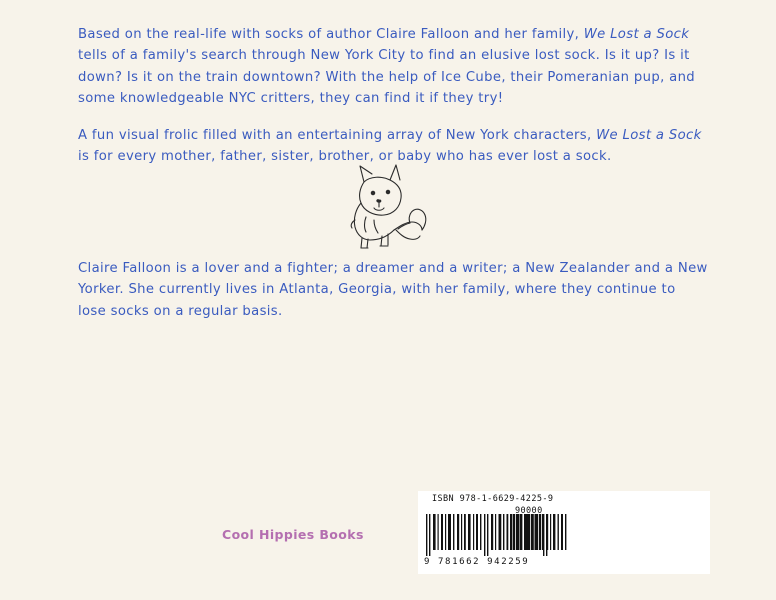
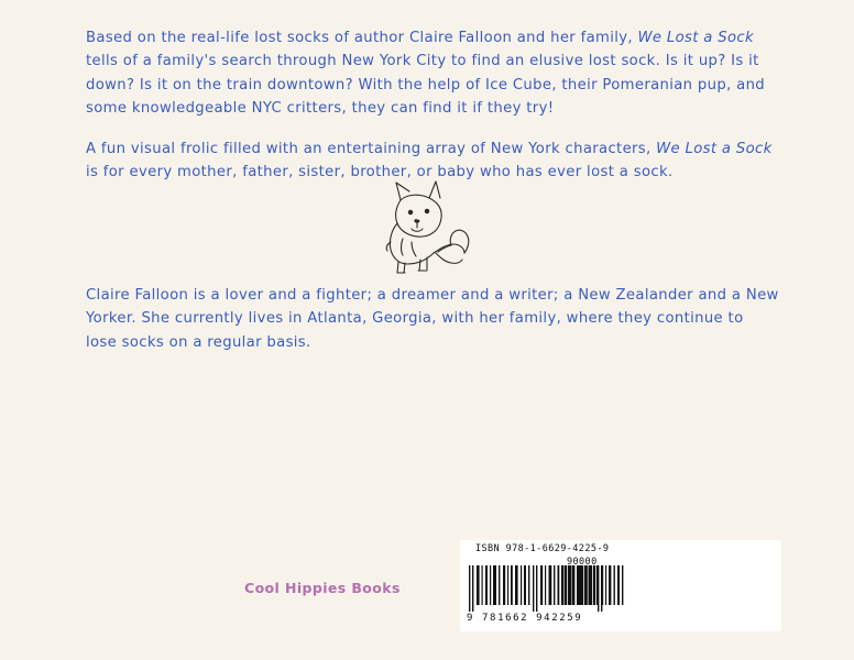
- Based on the real-life with socks of author Claire Falloon and her family, We Lost a Sock tells of a family's search through New York City to find an elusive lost sock. Is it up? Is it down? Is it on the train downtown? With the help of Ice Cube, their Pomeranian pup, and some knowledgeable NYC critters, they can find it if they try!
+ Based on the real-life lost socks of author Claire Falloon and her family, We Lost a Sock tells of a family's search through New York City to find an elusive lost sock. Is it up? Is it down? Is it on the train downtown? With the help of Ice Cube, their Pomeranian pup, and some knowledgeable NYC critters, they can find it if they try!
  A fun visual frolic filled with an entertaining array of New York characters, We Lost a Sock is for every mother, father, sister, brother, or baby who has ever lost a sock.
  Claire Falloon is a lover and a fighter; a dreamer and a writer; a New Zealander and a New Yorker. She currently lives in Atlanta, Georgia, with her family, where they continue to lose socks on a regular basis.
  Cool Hippies Books
  ISBN 978-1-6629-4225-9
  90000
  9 781662 942259
